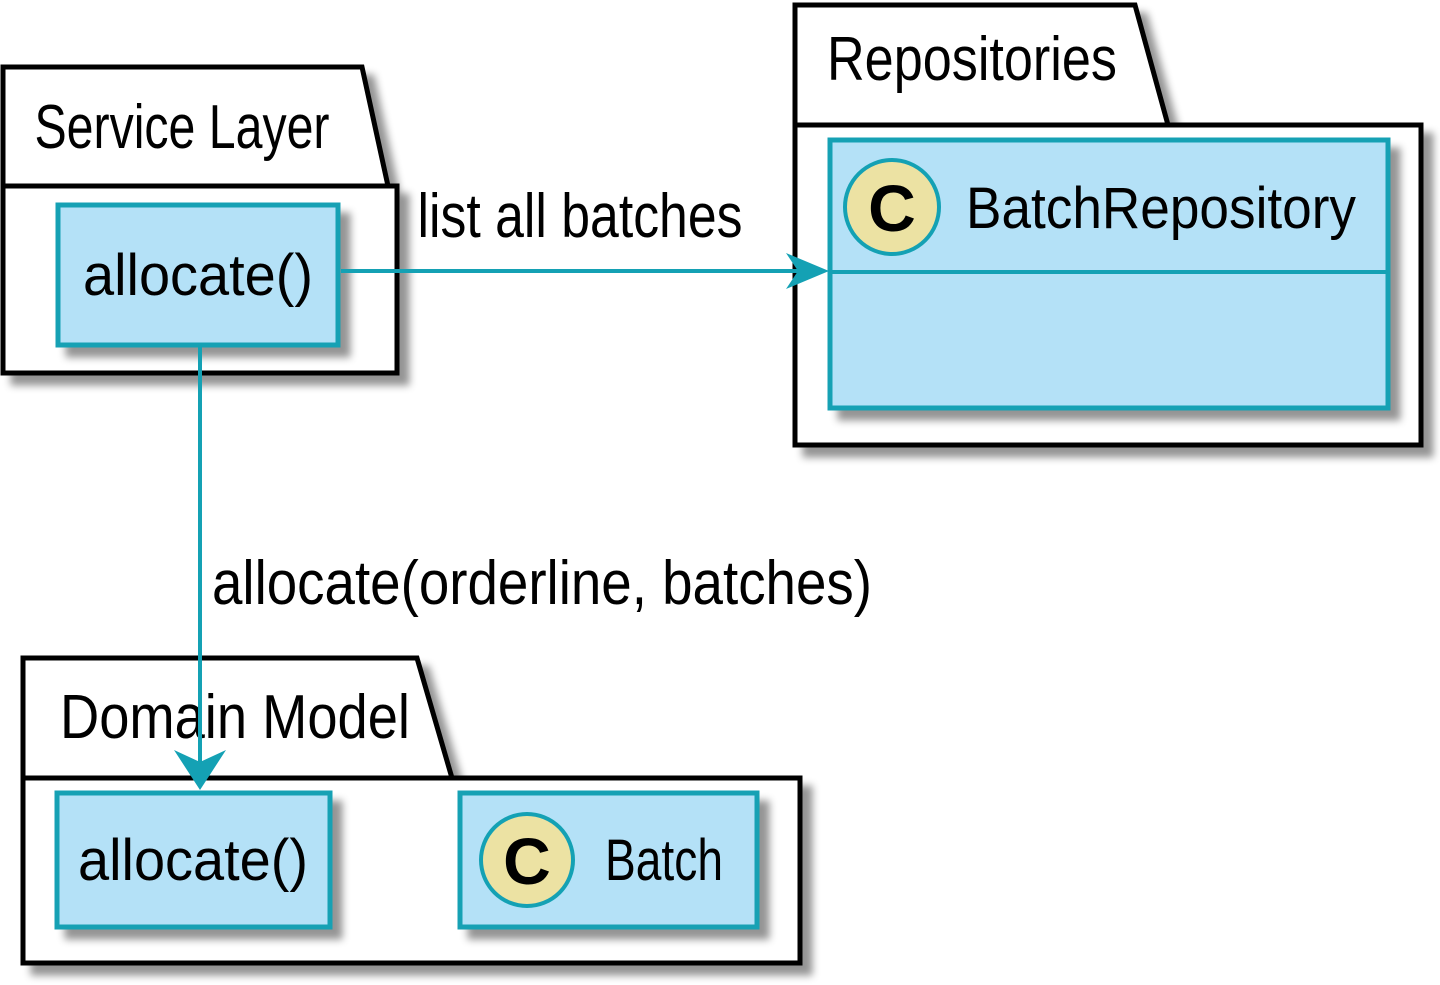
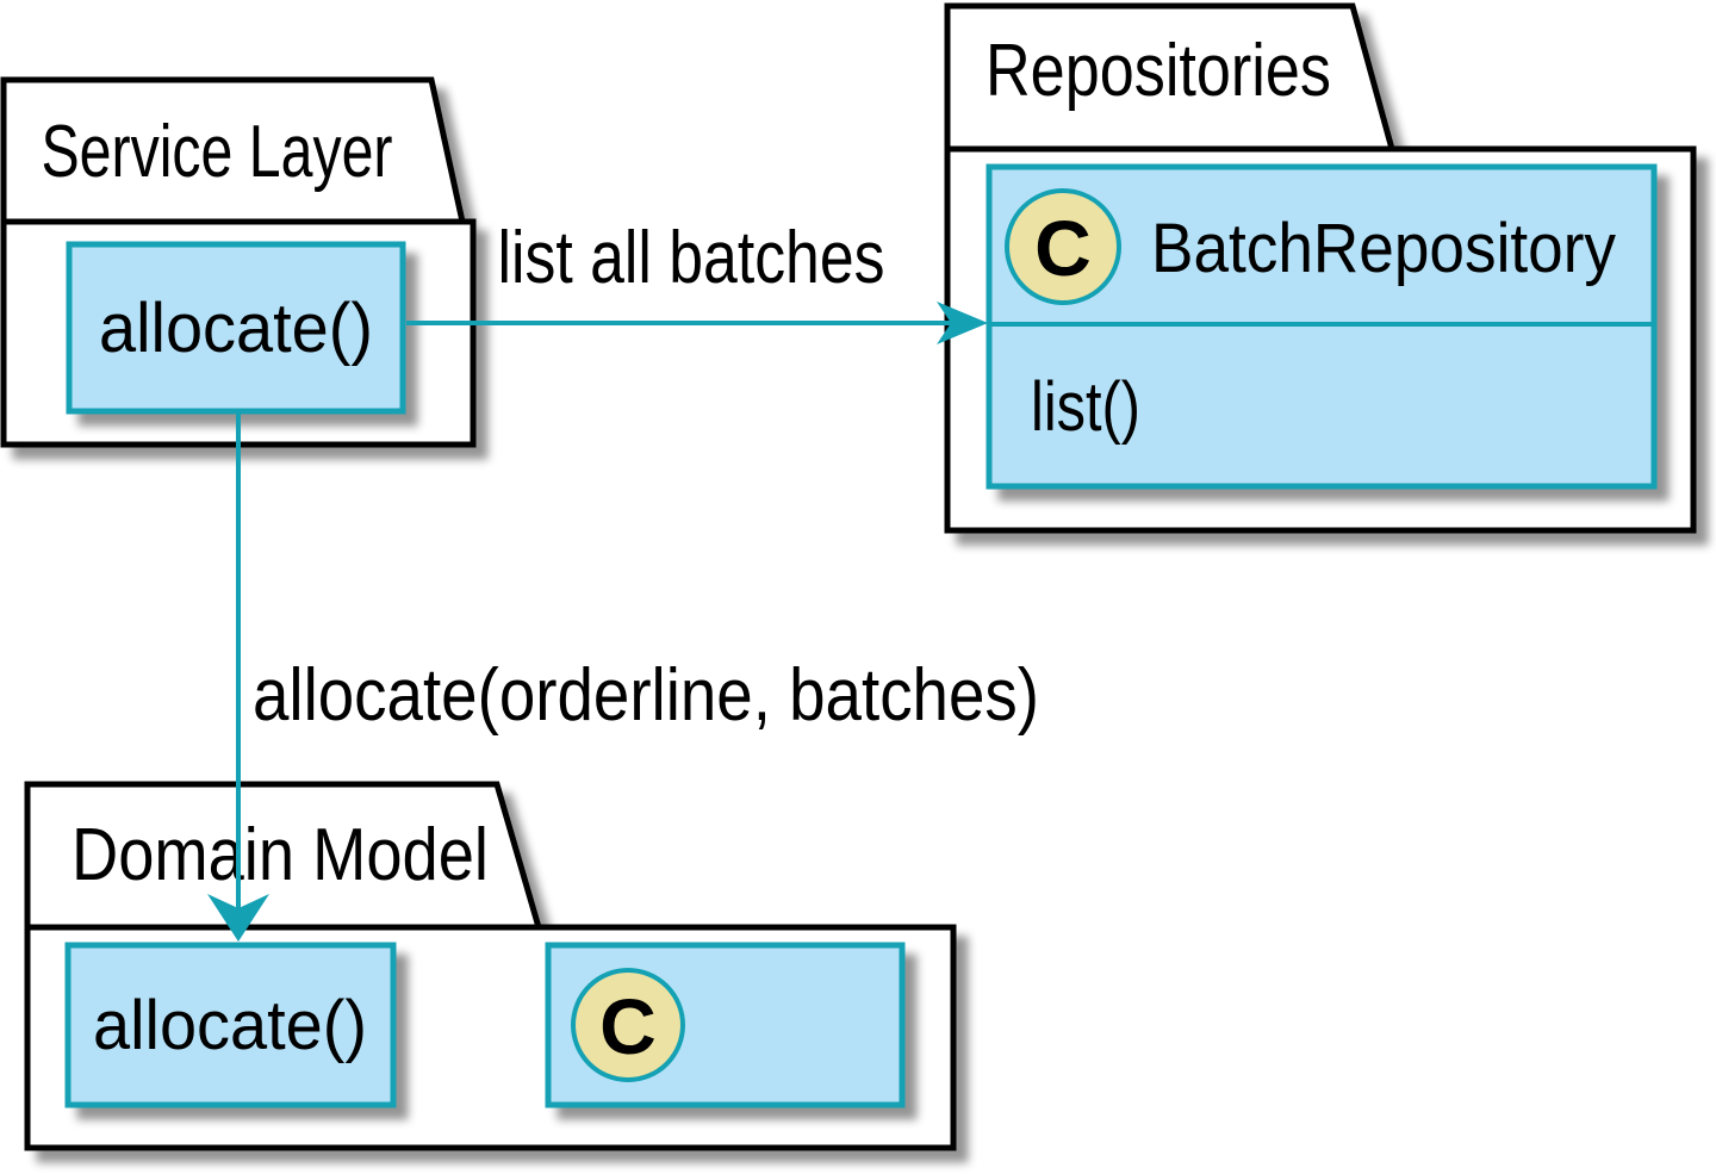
  Service Layer
  allocate()
  Repositories
  C
  BatchRepository
+ list()
  Domain Model
  allocate()
  C
- Batch
  list all batches
  allocate(orderline, batches)
